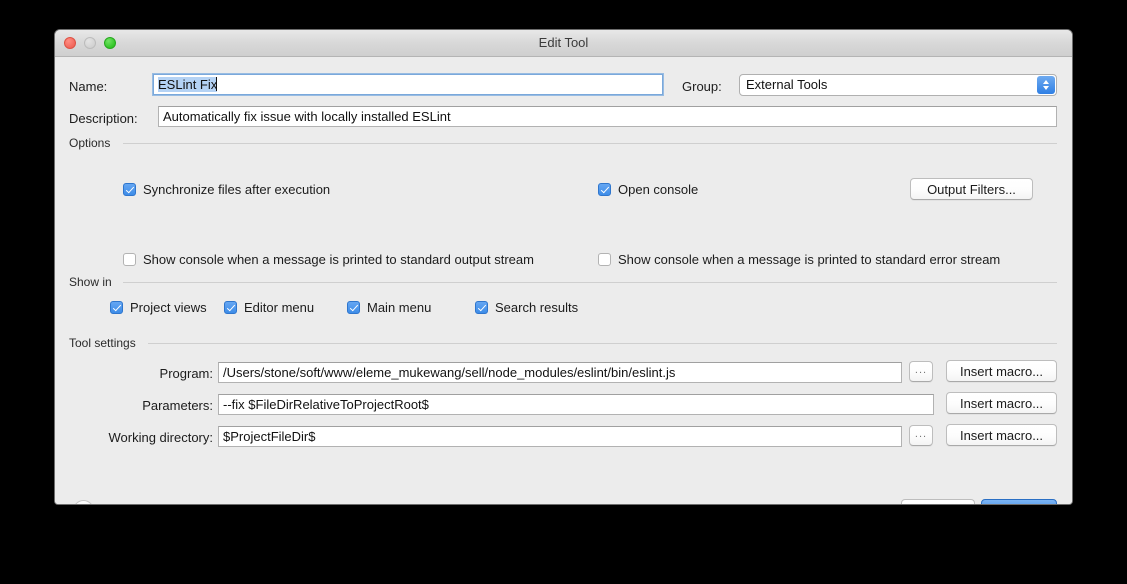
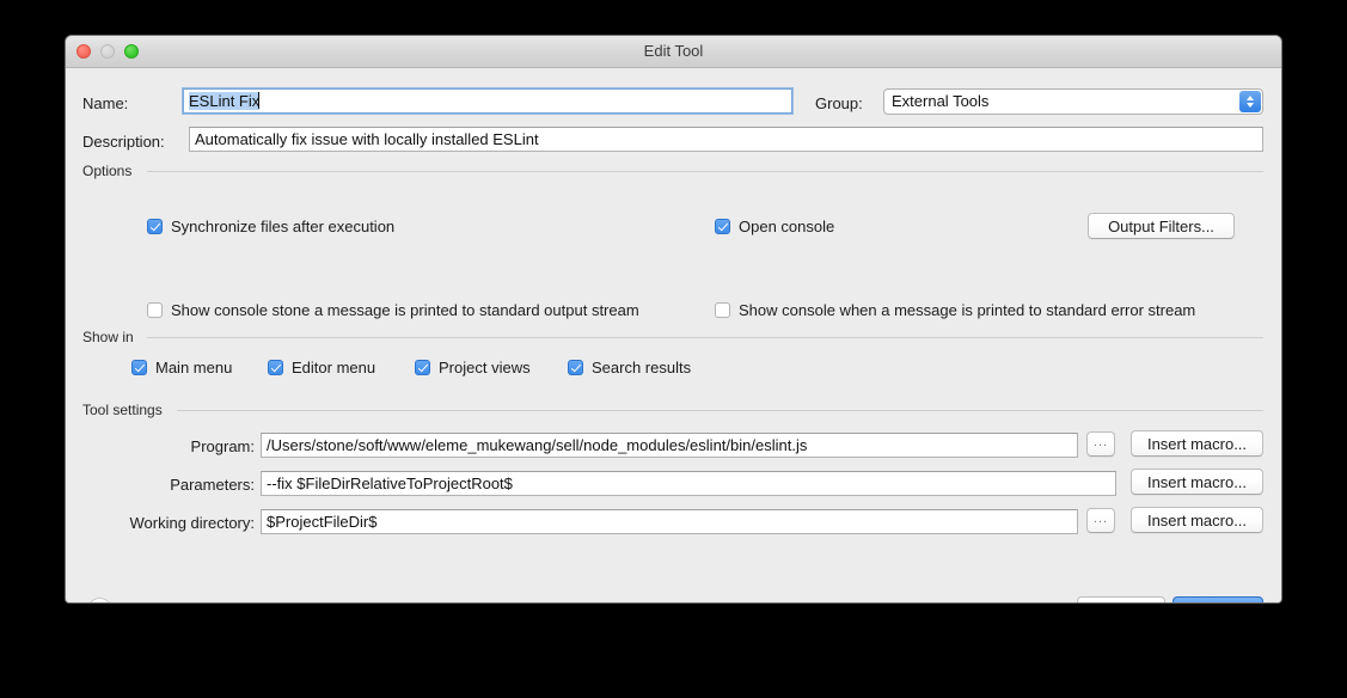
  Edit Tool
  Name:
  ESLint Fix
  Group:
  External Tools
  Description:
  Automatically fix issue with locally installed ESLint
  Options
  Synchronize files after execution
  Open console
  Output Filters...
- Show console when a message is printed to standard output stream
+ Show console stone a message is printed to standard output stream
  Show console when a message is printed to standard error stream
  Show in
- Project views
+ Main menu
  Editor menu
- Main menu
+ Project views
  Search results
  Tool settings
  Program:
  /Users/stone/soft/www/eleme_mukewang/sell/node_modules/eslint/bin/eslint.js
  ...
  Insert macro...
  Parameters:
  --fix $FileDirRelativeToProjectRoot$
  Insert macro...
  Working directory:
  $ProjectFileDir$
  ...
  Insert macro...
